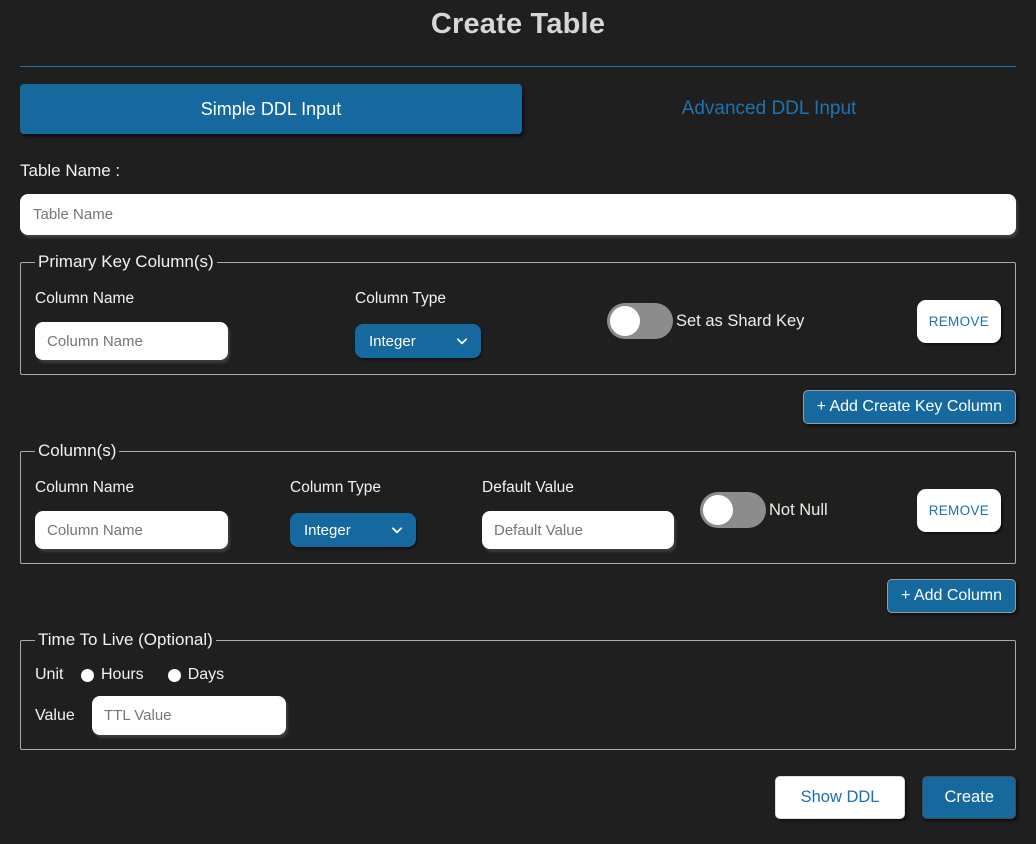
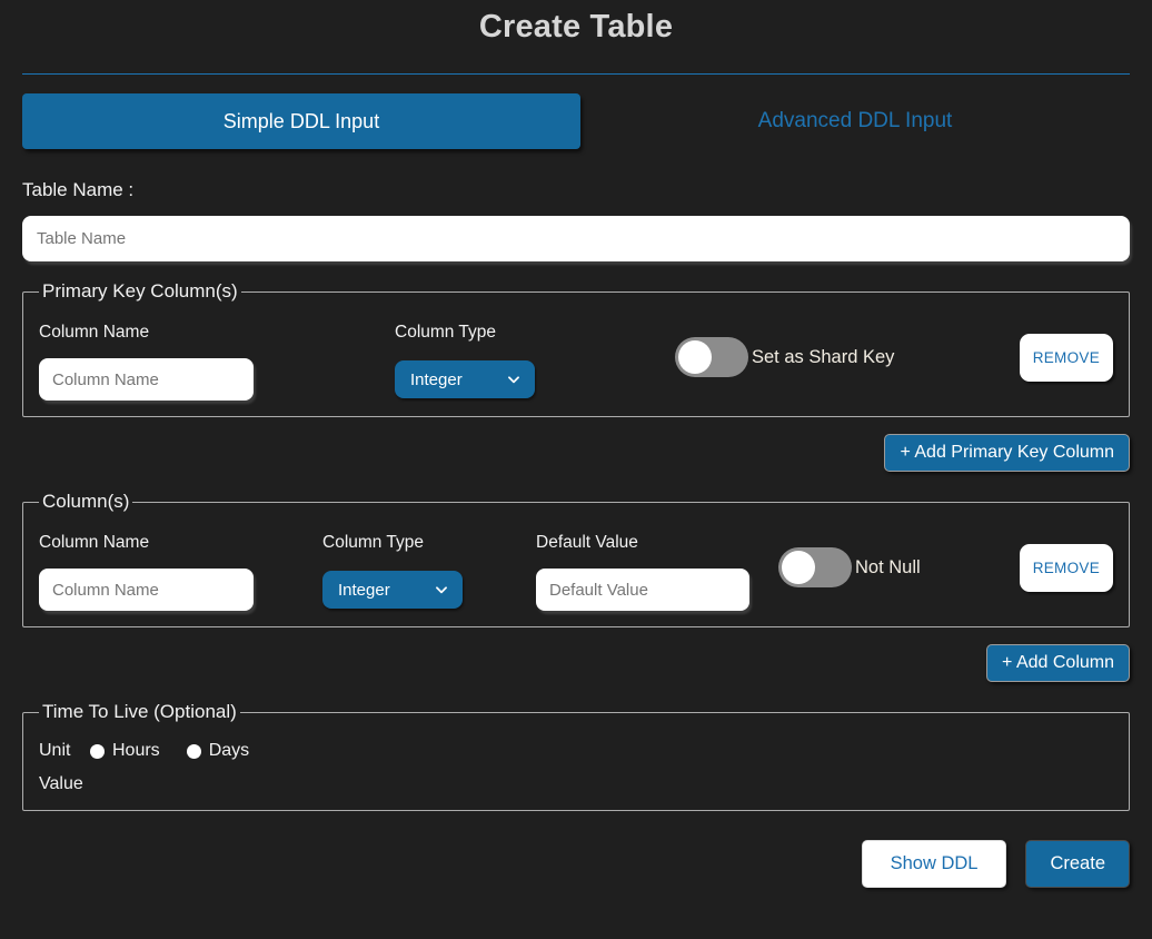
  Create Table
  Simple DDL Input
  Advanced DDL Input
  Table Name :
  Table Name
  Primary Key Column(s)
  Column Name
  Column Name
  Column Type
  Integer
  Set as Shard Key
  REMOVE
- + Add Create Key Column
+ + Add Primary Key Column
  Column(s)
  Column Name
  Column Name
  Column Type
  Integer
  Default Value
  Default Value
  Not Null
  REMOVE
  + Add Column
  Time To Live (Optional)
  Unit
  Hours
  Days
  Value
- TTL Value
  Show DDL
  Create
